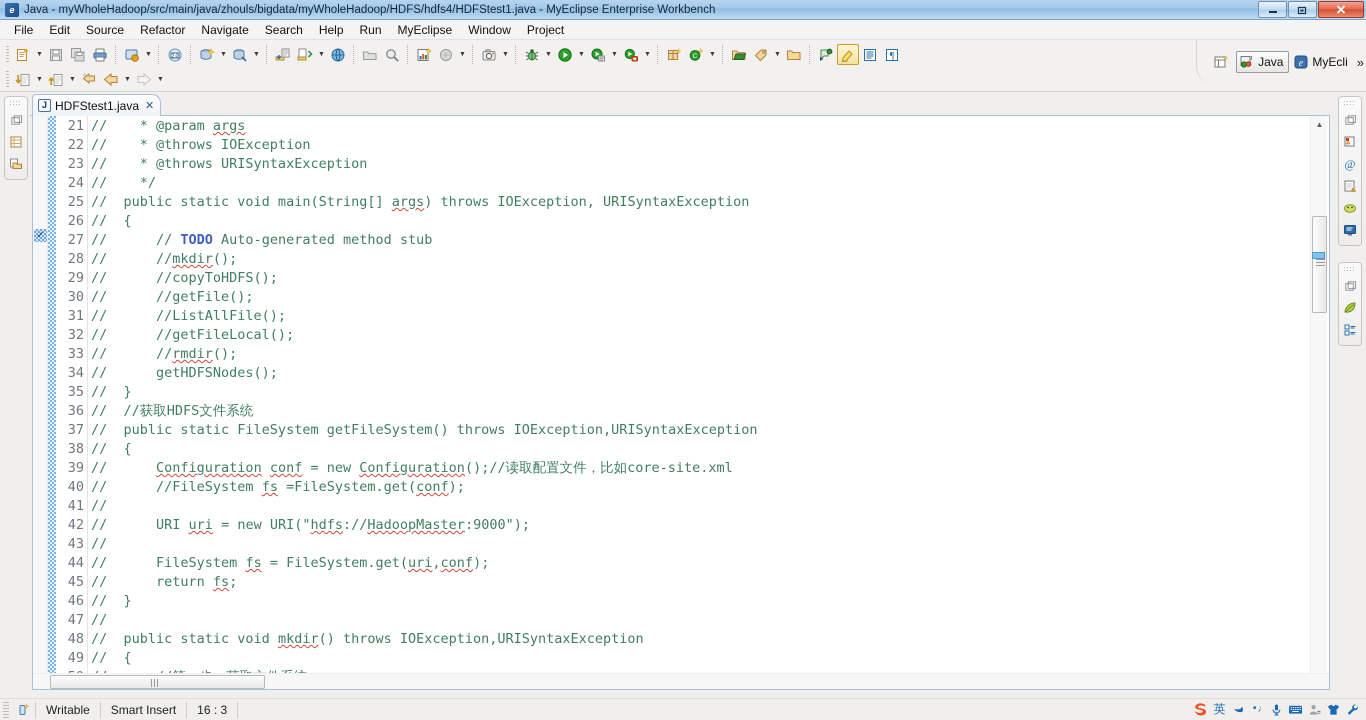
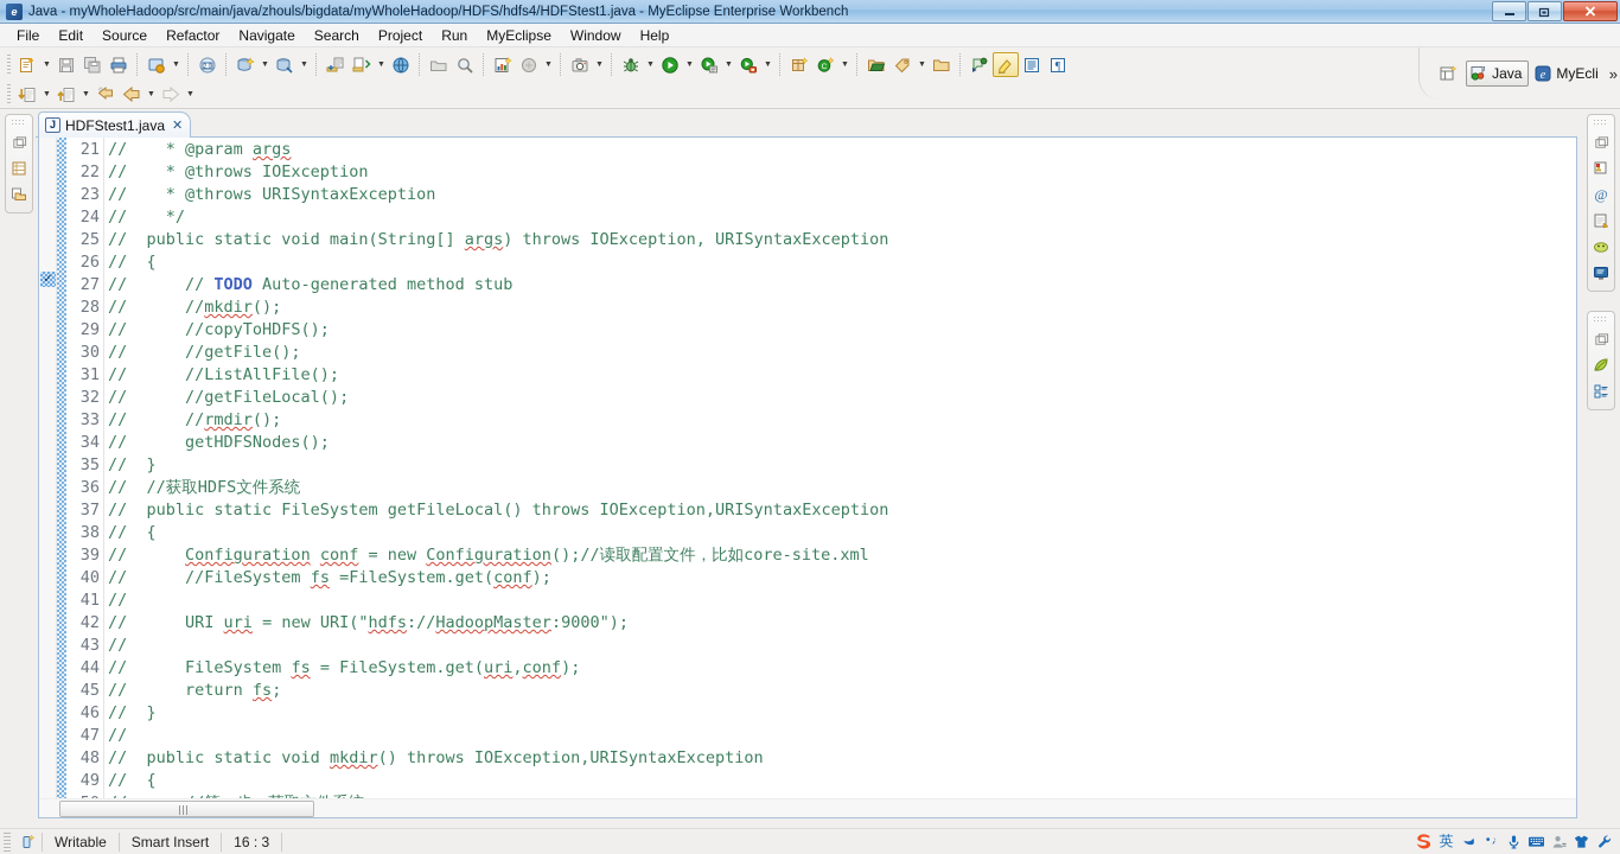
  e
  Java - myWholeHadoop/src/main/java/zhouls/bigdata/myWholeHadoop/HDFS/hdfs4/HDFStest1.java - MyEclipse Enterprise Workbench
  File
  Edit
  Source
  Refactor
  Navigate
  Search
- Help
+ Project
  Run
  MyEclipse
  Window
- Project
+ Help
  ¶
  Java
  e
  MyEcli
  »
  @
  J
  HDFStest1.java
  ✕
  ✓
  21
  22
  23
  24
  25
  26
  27
  28
  29
  30
  31
  32
  33
  34
  35
  36
  37
  38
  39
  40
  41
  42
  43
  44
  45
  46
  47
  48
  49
  // * @param args
  // * @throws IOException
  // * @throws URISyntaxException
  // */
  // public static void main(String[] args) throws IOException, URISyntaxException
  // {
  // // TODO Auto-generated method stub
  // //mkdir();
  // //copyToHDFS();
  // //getFile();
  // //ListAllFile();
  // //getFileLocal();
  // //rmdir();
  // getHDFSNodes();
  // }
  // //获取HDFS文件系统
- // public static FileSystem getFileSystem() throws IOException,URISyntaxException
+ // public static FileSystem getFileLocal() throws IOException,URISyntaxException
  // {
  // Configuration conf = new Configuration();//读取配置文件，比如core-site.xml
  // //FileSystem fs =FileSystem.get(conf);
  //
  // URI uri = new URI("hdfs://HadoopMaster:9000");
  //
  // FileSystem fs = FileSystem.get(uri,conf);
  // return fs;
  // }
  //
  // public static void mkdir() throws IOException,URISyntaxException
  // {
- ▲
  Writable
  Smart Insert
  16 : 3
  英
